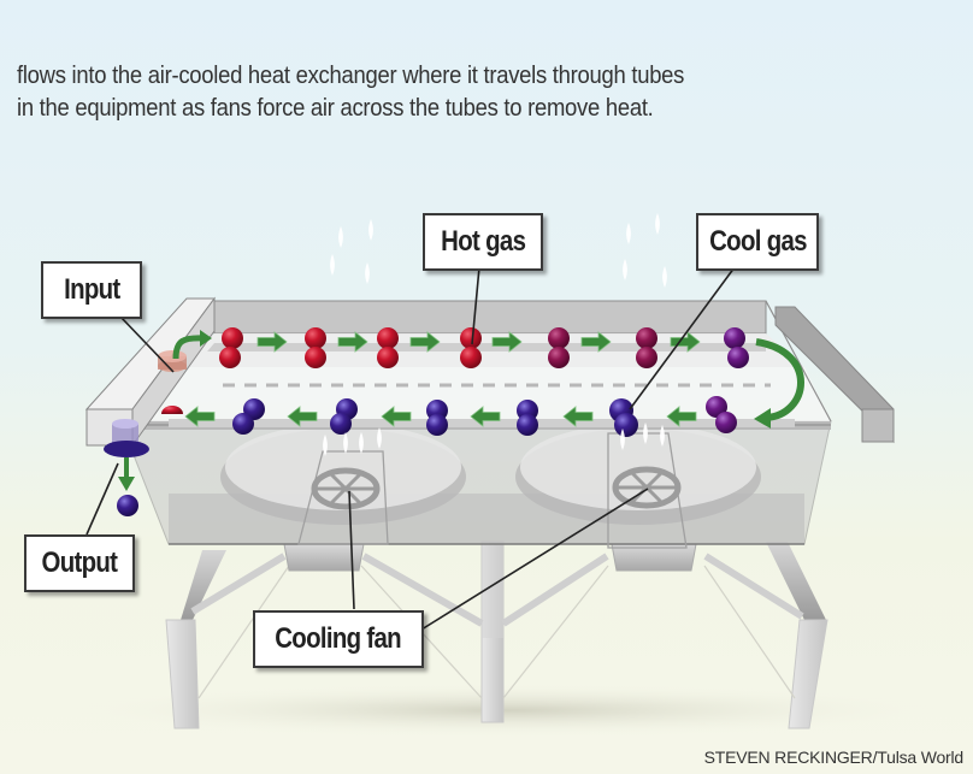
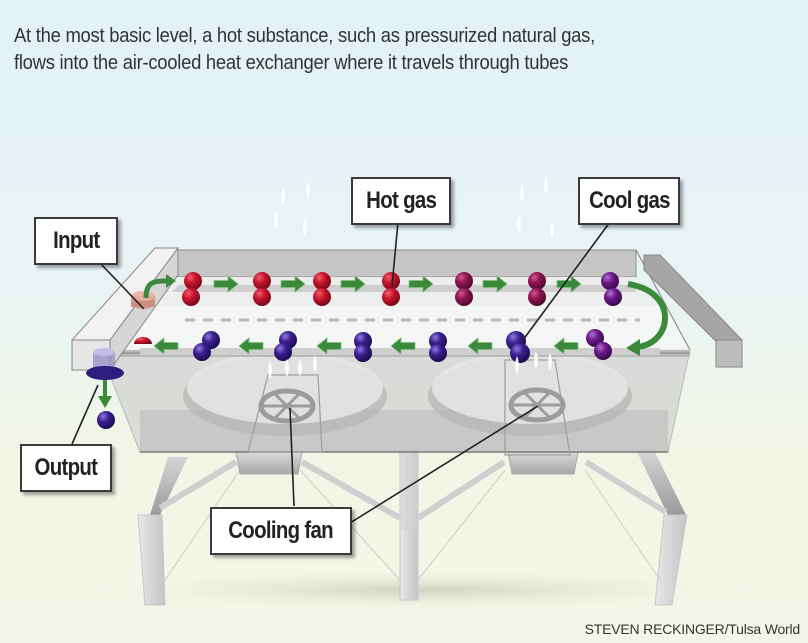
+ At the most basic level, a hot substance, such as pressurized natural gas,
  flows into the air-cooled heat exchanger where it travels through tubes
- in the equipment as fans force air across the tubes to remove heat.
  Input
  Hot gas
  Cool gas
  Output
  Cooling fan
  STEVEN RECKINGER/Tulsa World
